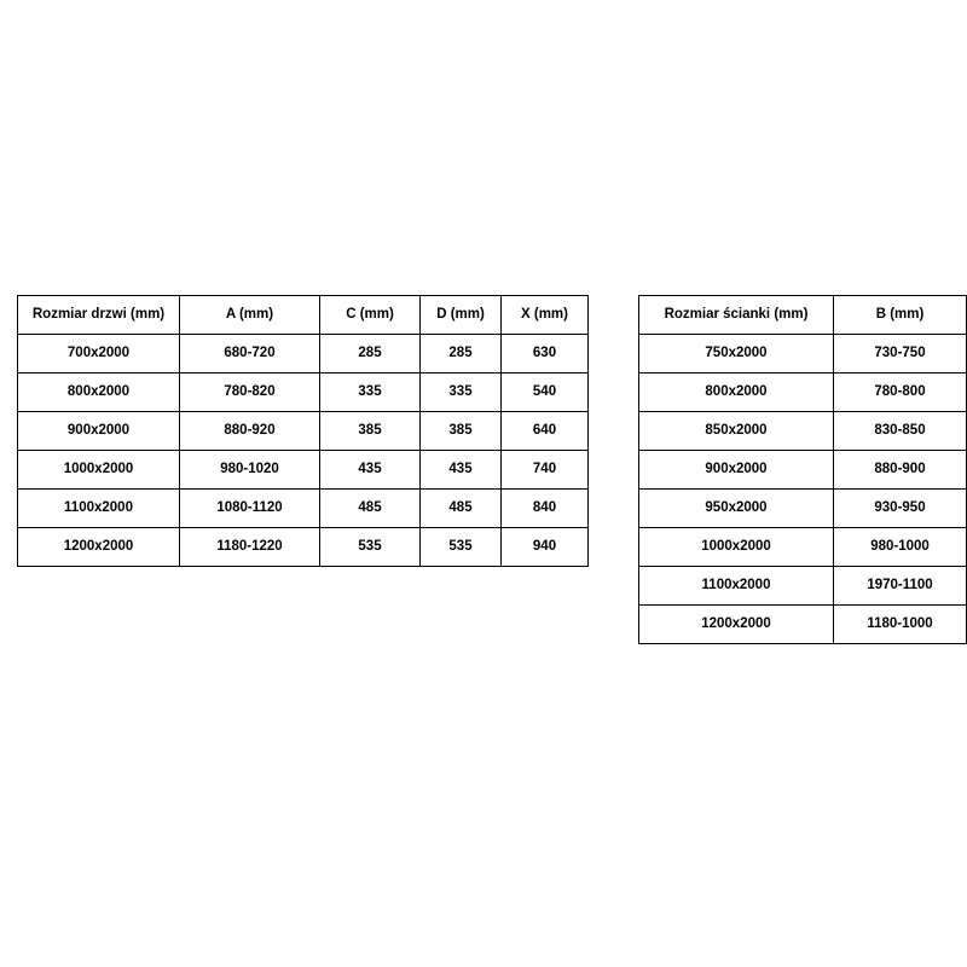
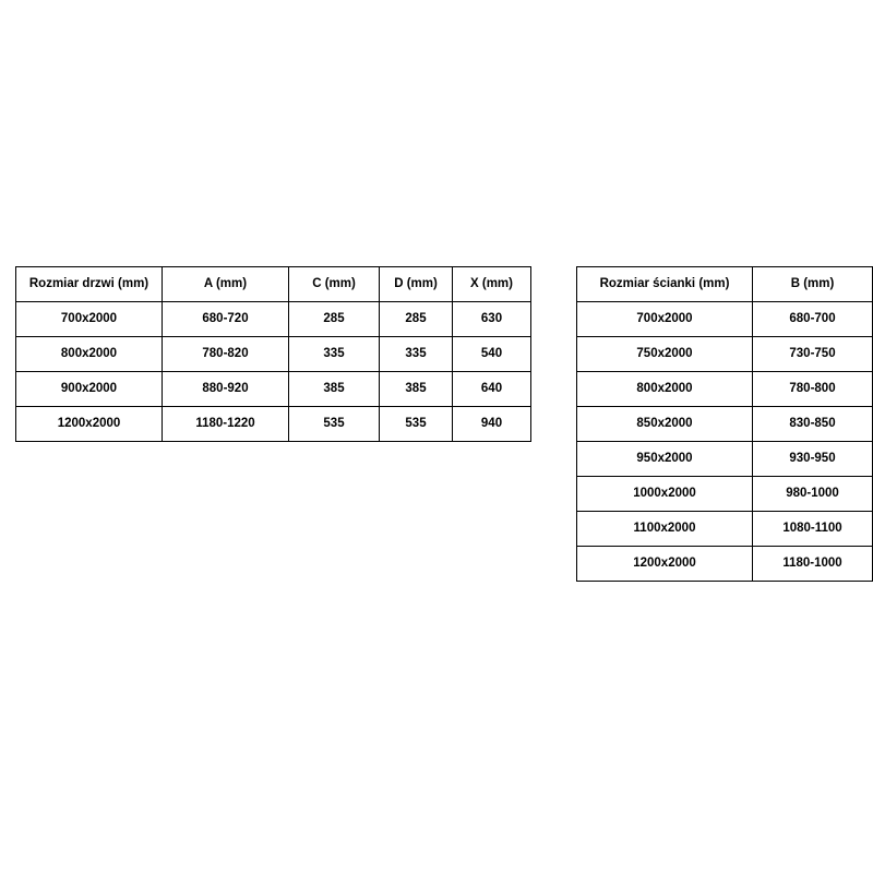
  Rozmiar drzwi (mm)	A (mm)	C (mm)	D (mm)	X (mm)
  700x2000	680-720	285	285	630
  800x2000	780-820	335	335	540
  900x2000	880-920	385	385	640
- 1000x2000	980-1020	435	435	740
- 1100x2000	1080-1120	485	485	840
  1200x2000	1180-1220	535	535	940
  Rozmiar ścianki (mm)	B (mm)
+ 700x2000	680-700
  750x2000	730-750
  800x2000	780-800
  850x2000	830-850
- 900x2000	880-900
  950x2000	930-950
  1000x2000	980-1000
- 1100x2000	1970-1100
+ 1100x2000	1080-1100
  1200x2000	1180-1000
